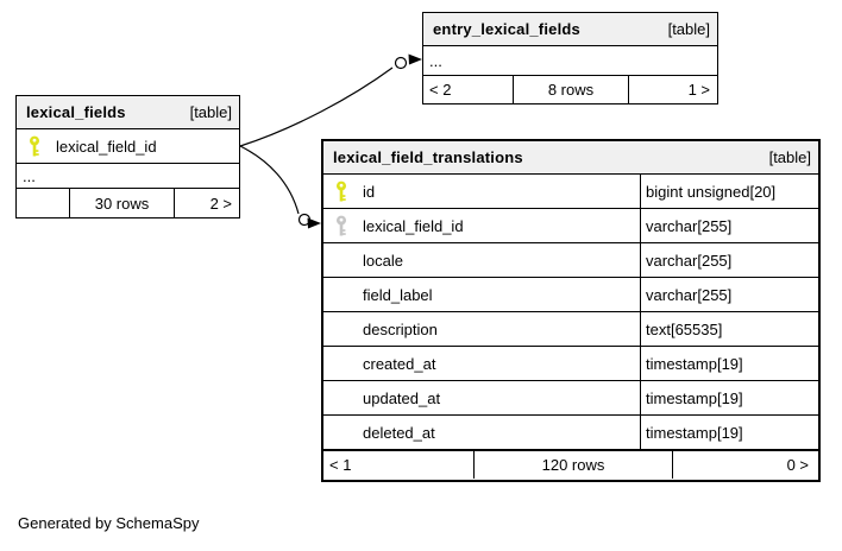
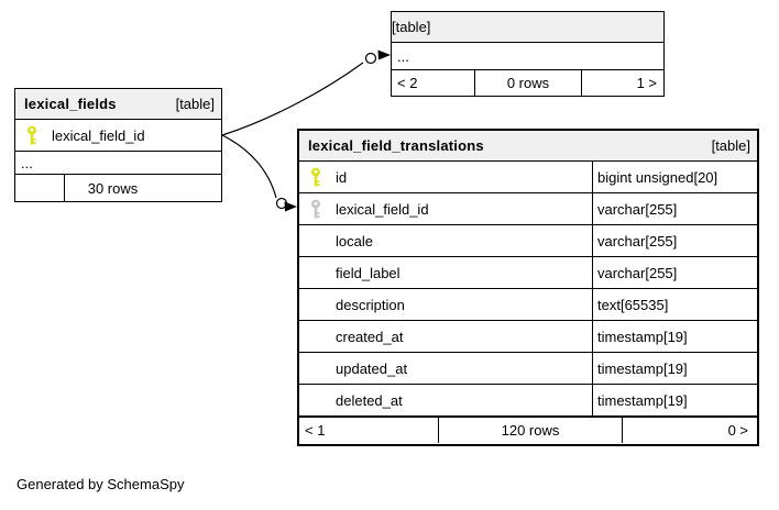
- entry_lexical_fields
  [table]
  ...
  < 2
- 8 rows
+ 0 rows
  1 >
  lexical_fields
  [table]
  lexical_field_id
  ...
  30 rows
- 2 >
  lexical_field_translations
  [table]
  id
  bigint unsigned[20]
  lexical_field_id
  varchar[255]
  locale
  varchar[255]
  field_label
  varchar[255]
  description
  text[65535]
  created_at
  timestamp[19]
  updated_at
  timestamp[19]
  deleted_at
  timestamp[19]
  < 1
  120 rows
  0 >
  Generated by SchemaSpy
